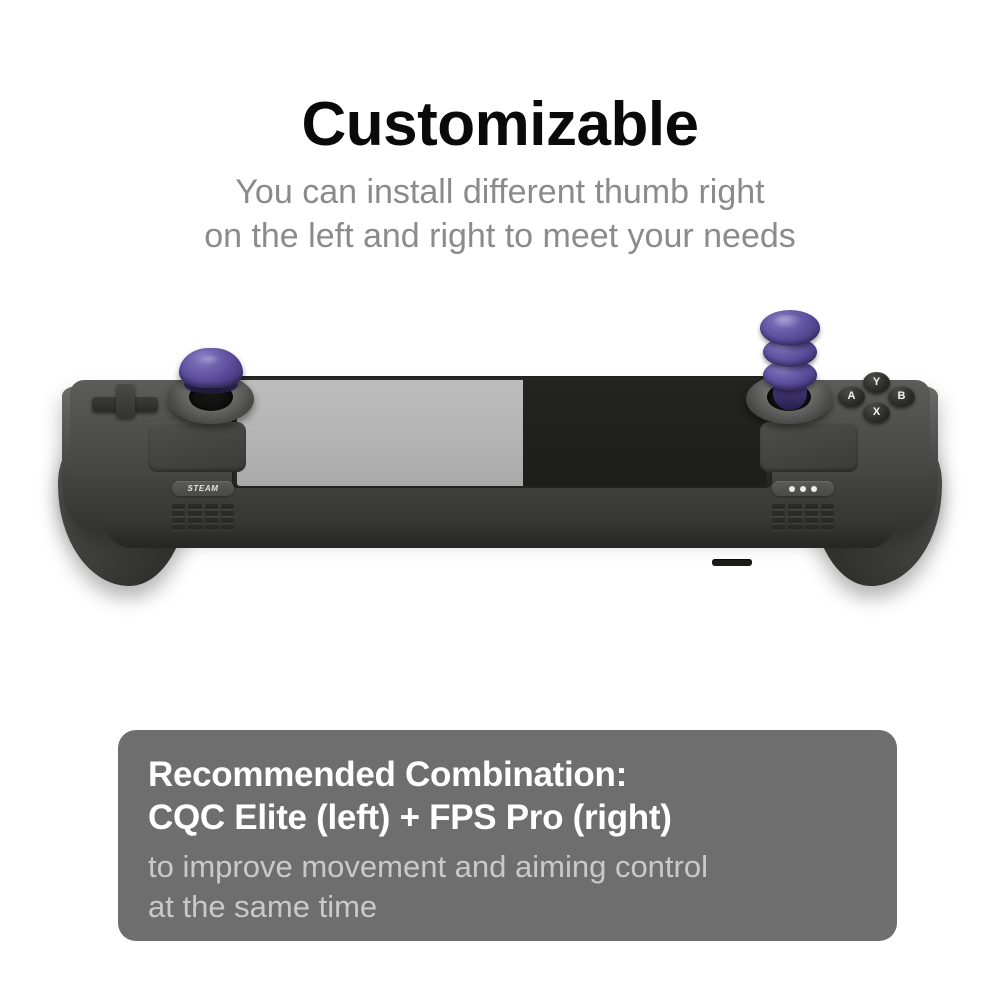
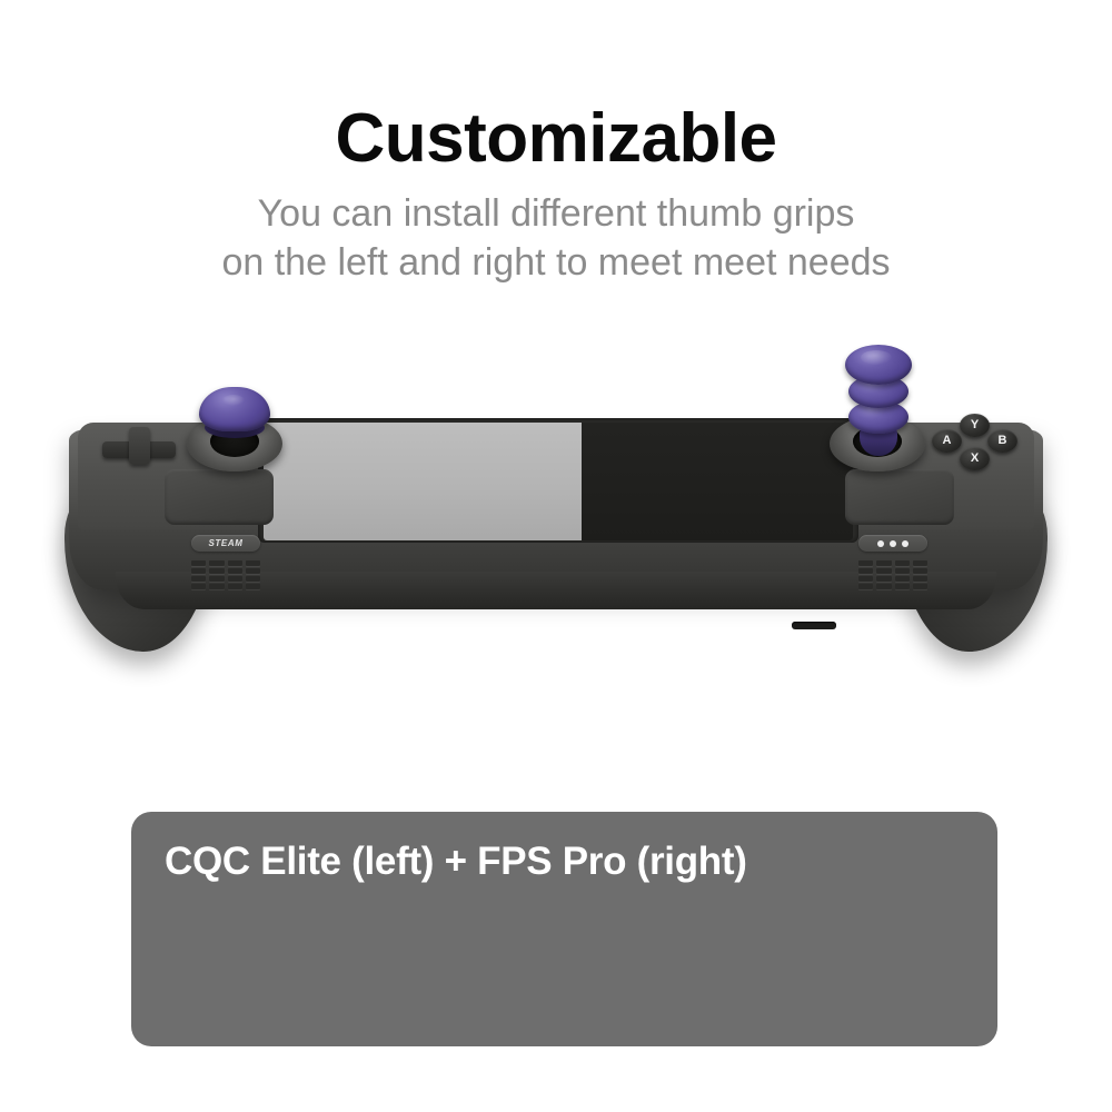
  Customizable
- You can install different thumb right
+ You can install different thumb grips
- on the left and right to meet your needs
+ on the left and right to meet meet needs
  Y
  A
  B
  X
  STEAM
- Recommended Combination:
  CQC Elite (left) + FPS Pro (right)
- to improve movement and aiming control
- at the same time
